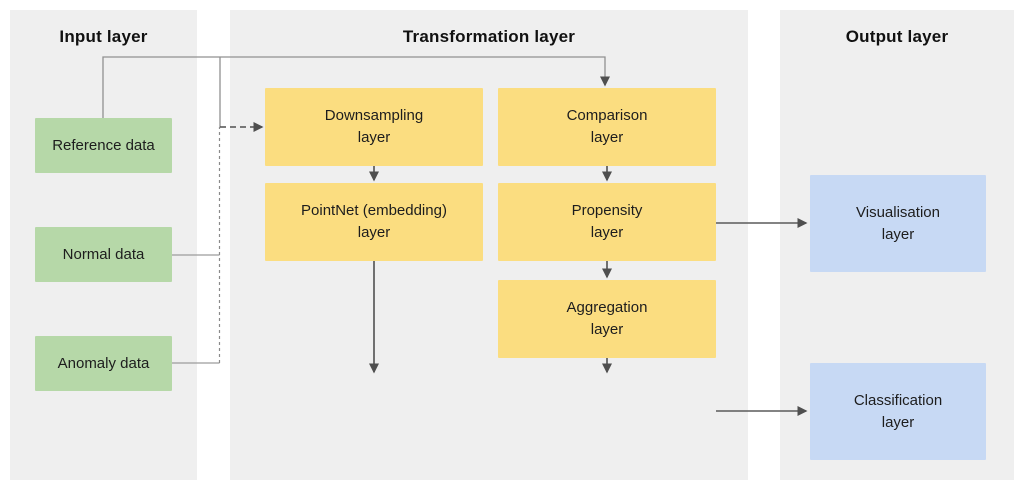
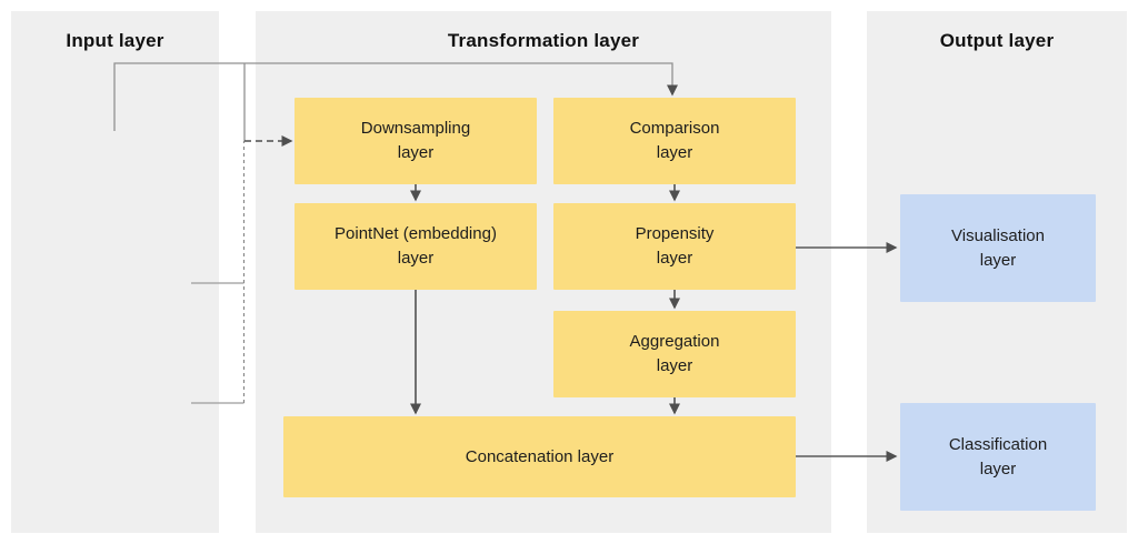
  Input layer
  Transformation layer
  Output layer
- Reference data
- Normal data
- Anomaly data
  Downsampling
  layer
  Comparison
  layer
  PointNet (embedding)
  layer
  Propensity
  layer
  Aggregation
  layer
+ Concatenation layer
  Visualisation
  layer
  Classification
  layer
